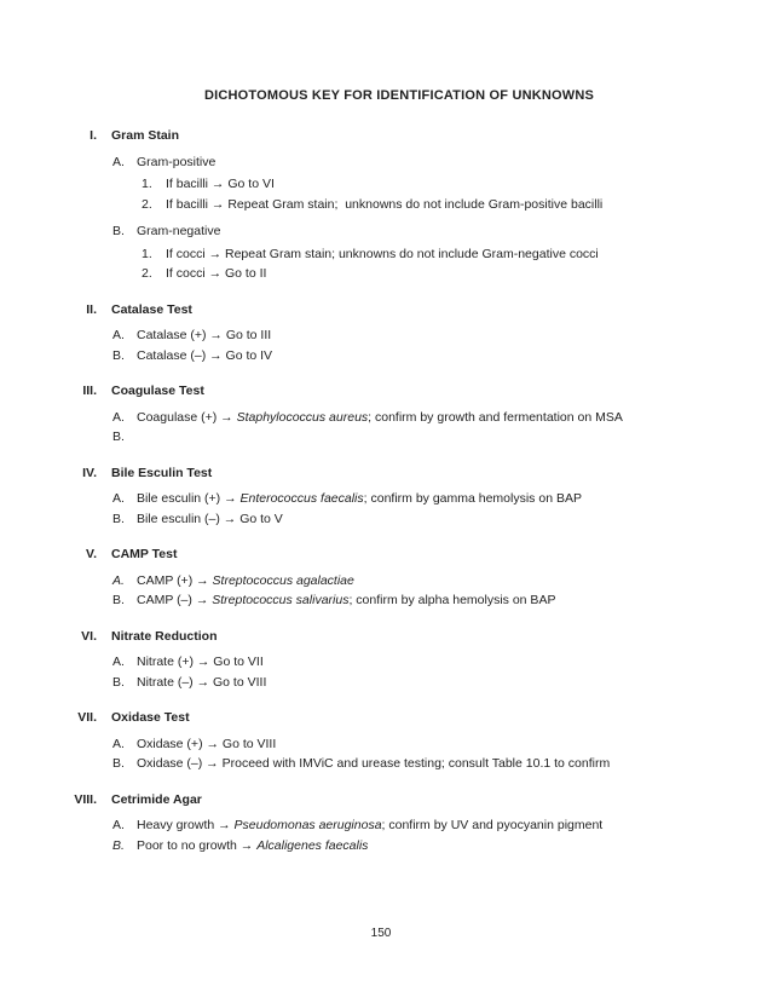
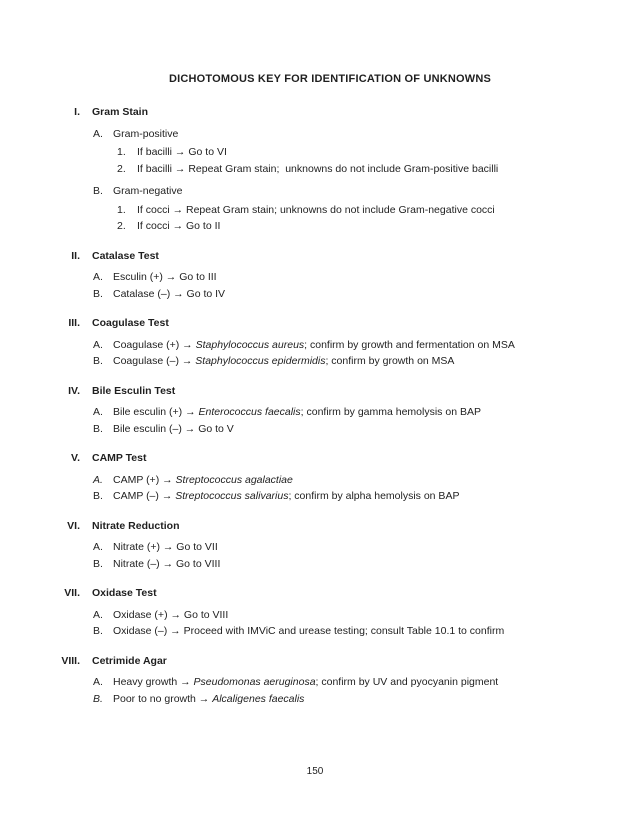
  DICHOTOMOUS KEY FOR IDENTIFICATION OF UNKNOWNS
  I.
  Gram Stain
  A.
  Gram-positive
  1.
  If bacilli → Go to VI
  2.
  If bacilli → Repeat Gram stain; unknowns do not include Gram-positive bacilli
  B.
  Gram-negative
  1.
  If cocci → Repeat Gram stain; unknowns do not include Gram-negative cocci
  2.
  If cocci → Go to II
  II.
  Catalase Test
  A.
- Catalase (+) → Go to III
+ Esculin (+) → Go to III
  B.
  Catalase (–) → Go to IV
  III.
  Coagulase Test
  A.
  Coagulase (+) → Staphylococcus aureus; confirm by growth and fermentation on MSA
  B.
+ Coagulase (–) → Staphylococcus epidermidis; confirm by growth on MSA
  IV.
  Bile Esculin Test
  A.
  Bile esculin (+) → Enterococcus faecalis; confirm by gamma hemolysis on BAP
  B.
  Bile esculin (–) → Go to V
  V.
  CAMP Test
  A.
  CAMP (+) → Streptococcus agalactiae
  B.
  CAMP (–) → Streptococcus salivarius; confirm by alpha hemolysis on BAP
  VI.
  Nitrate Reduction
  A.
  Nitrate (+) → Go to VII
  B.
  Nitrate (–) → Go to VIII
  VII.
  Oxidase Test
  A.
  Oxidase (+) → Go to VIII
  B.
  Oxidase (–) → Proceed with IMViC and urease testing; consult Table 10.1 to confirm
  VIII.
  Cetrimide Agar
  A.
  Heavy growth → Pseudomonas aeruginosa; confirm by UV and pyocyanin pigment
  B.
  Poor to no growth → Alcaligenes faecalis
  150
